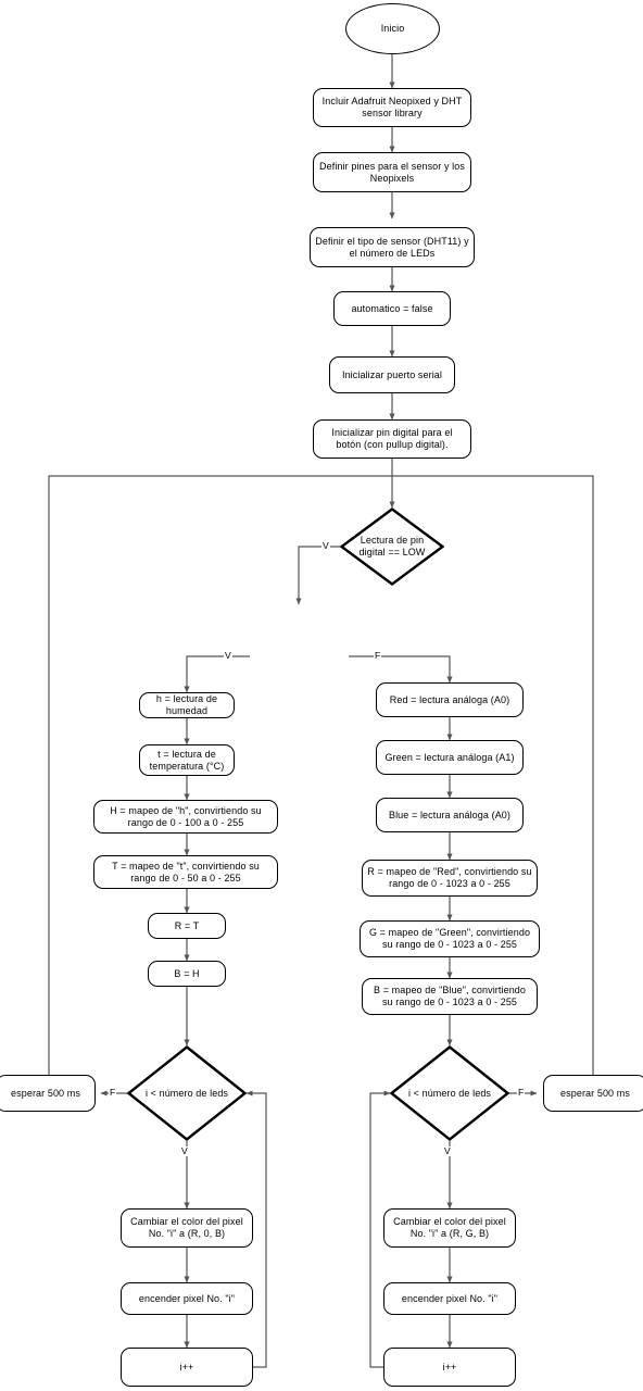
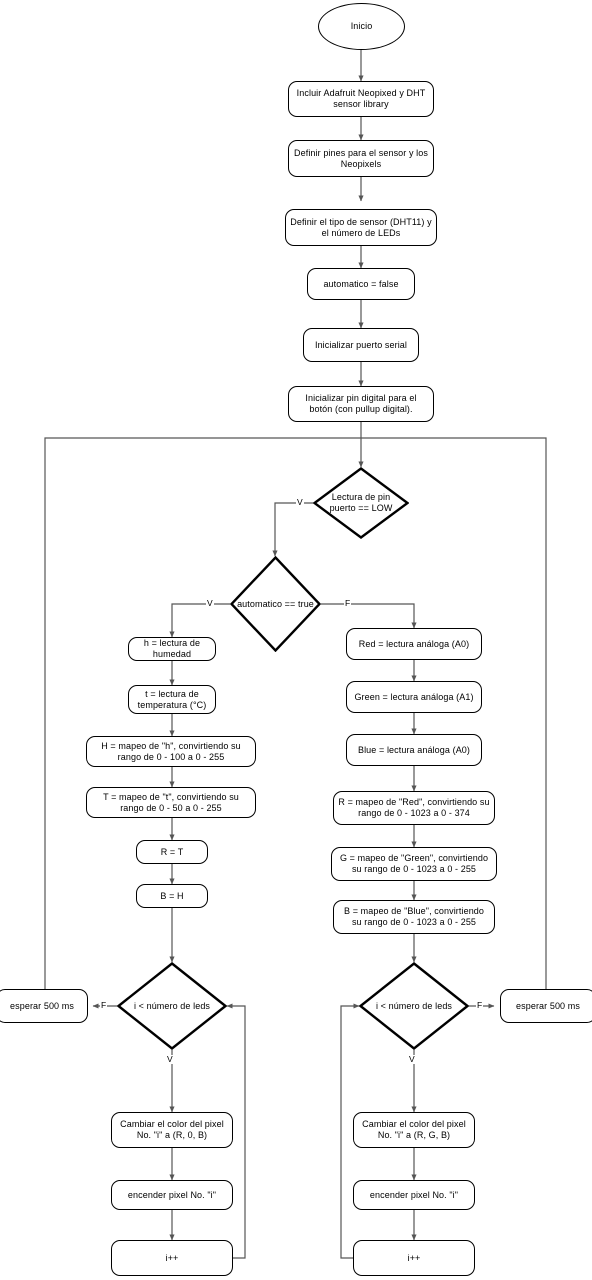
  Inicio
  Incluir Adafruit Neopixed y DHT sensor library
  Definir pines para el sensor y los Neopixels
  Definir el tipo de sensor (DHT11) y el número de LEDs
  automatico = false
  Inicializar puerto serial
  Inicializar pin digital para el botón (con pullup digital).
- Lectura de pin digital == LOW
+ Lectura de pin puerto == LOW
+ automatico == true
  h = lectura de humedad
  t = lectura de temperatura (°C)
  H = mapeo de "h", convirtiendo su rango de 0 - 100 a 0 - 255
  T = mapeo de "t", convirtiendo su rango de 0 - 50 a 0 - 255
  R = T
  B = H
  Red = lectura análoga (A0)
  Green = lectura análoga (A1)
  Blue = lectura análoga (A0)
- R = mapeo de "Red", convirtiendo su rango de 0 - 1023 a 0 - 255
+ R = mapeo de "Red", convirtiendo su rango de 0 - 1023 a 0 - 374
  G = mapeo de "Green", convirtiendo su rango de 0 - 1023 a 0 - 255
  B = mapeo de "Blue", convirtiendo su rango de 0 - 1023 a 0 - 255
  i < número de leds
  i < número de leds
  esperar 500 ms
  esperar 500 ms
  Cambiar el color del pixel No. "i" a (R, 0, B)
  encender pixel No. "i"
  i++
  Cambiar el color del pixel No. "i" a (R, G, B)
  encender pixel No. "i"
  i++
  V
  V
  F
  F
  V
  F
  V
